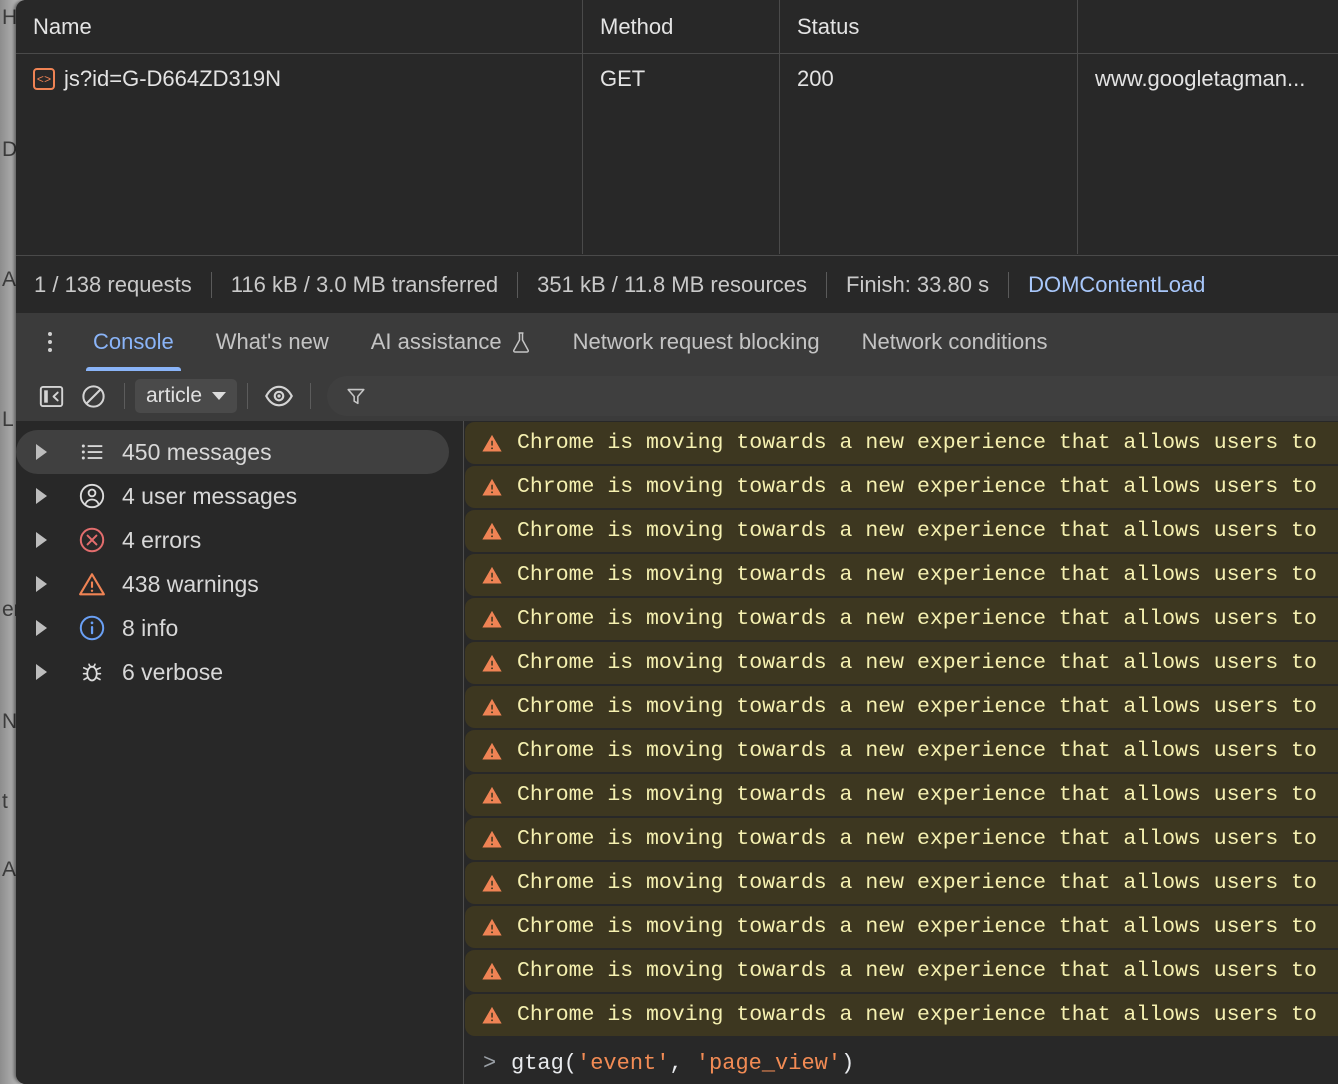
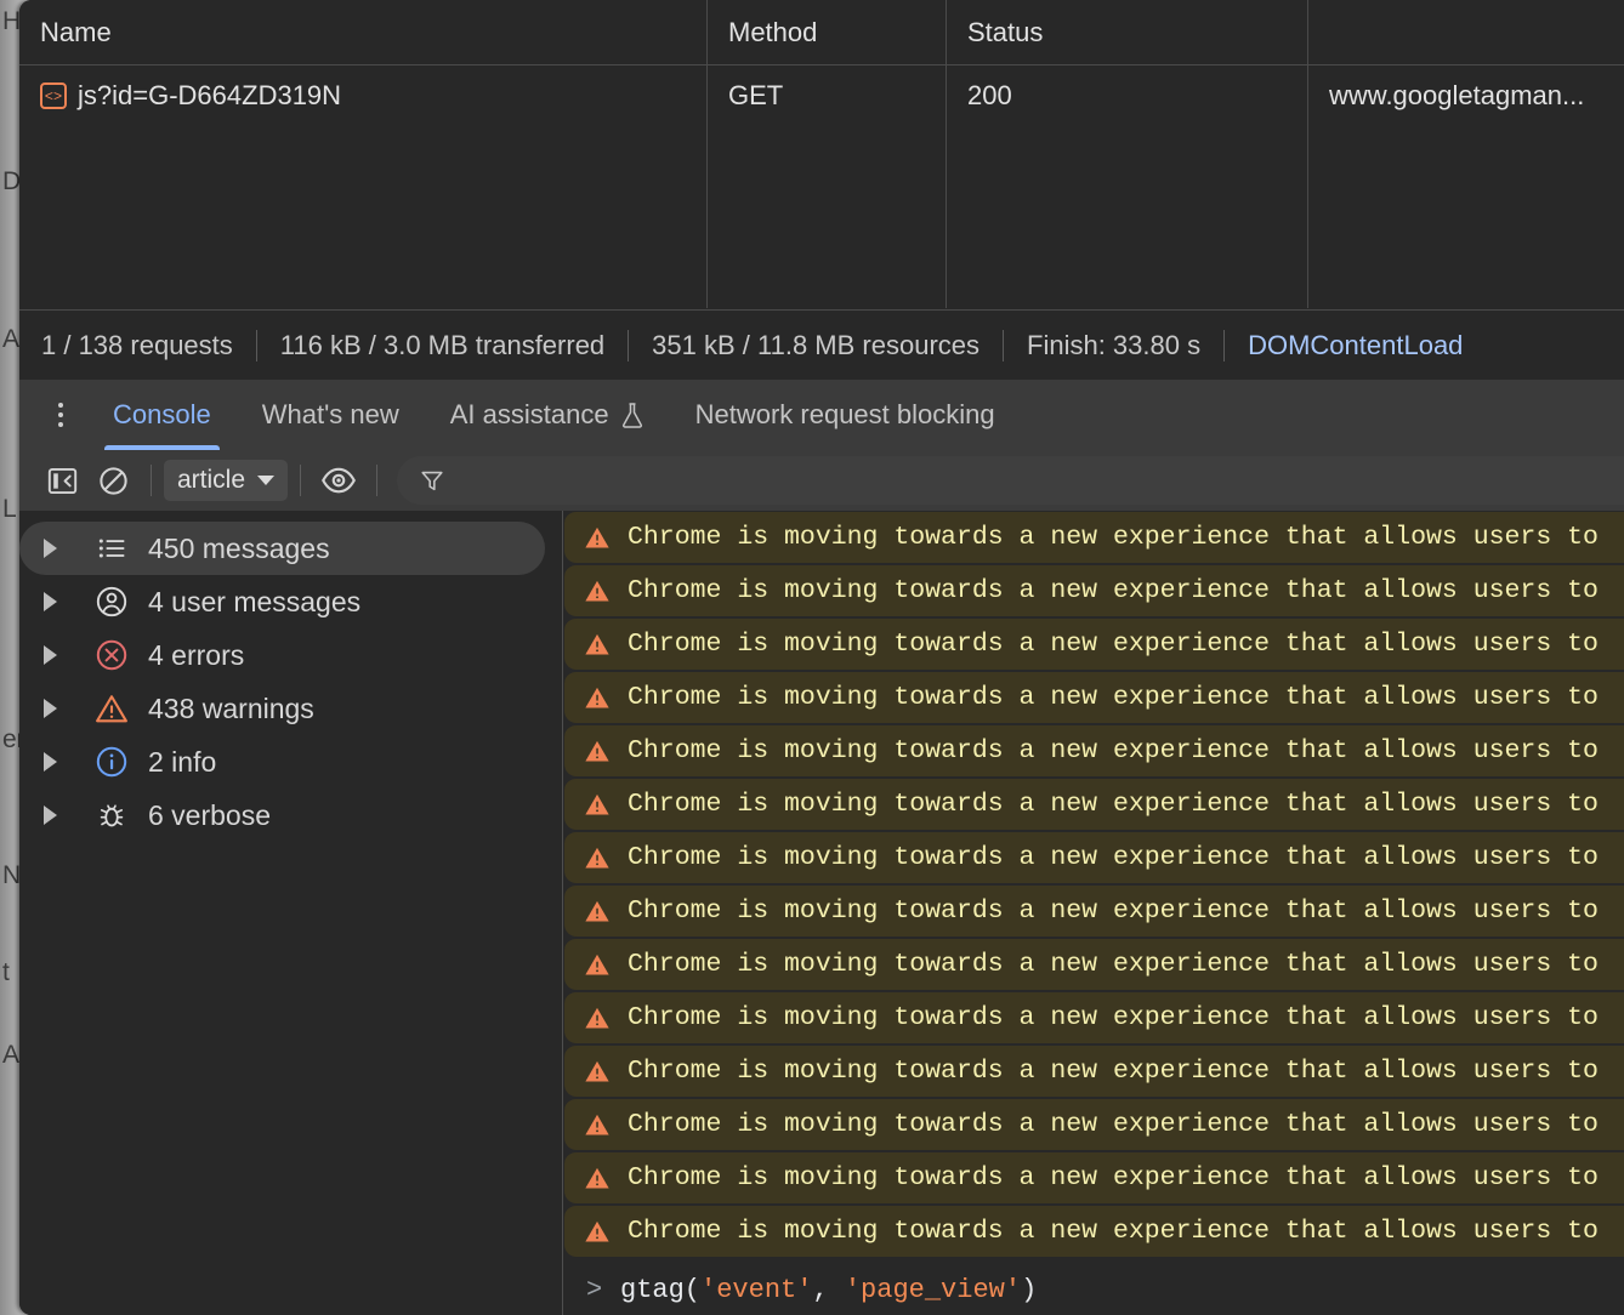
  H
  D
  L
  N
  t
  A
  Name
  Method
  Status
  <>
  js?id=G-D664ZD319N
  GET
  200
  www.googletagman...
  1 / 138 requests
  116 kB / 3.0 MB transferred
  351 kB / 11.8 MB resources
  Finish: 33.80 s
  DOMContentLoad
  Console
  What's new
  AI assistance
  Network request blocking
- Network conditions
  article
  450 messages
  4 user messages
  4 errors
  438 warnings
- 8 info
+ 2 info
  6 verbose
  Chrome is moving towards a new experience that allows users to
  Chrome is moving towards a new experience that allows users to
  Chrome is moving towards a new experience that allows users to
  Chrome is moving towards a new experience that allows users to
  Chrome is moving towards a new experience that allows users to
  Chrome is moving towards a new experience that allows users to
  Chrome is moving towards a new experience that allows users to
  Chrome is moving towards a new experience that allows users to
  Chrome is moving towards a new experience that allows users to
  Chrome is moving towards a new experience that allows users to
  Chrome is moving towards a new experience that allows users to
  Chrome is moving towards a new experience that allows users to
  Chrome is moving towards a new experience that allows users to
  Chrome is moving towards a new experience that allows users to
  >
  gtag('event', 'page_view')
